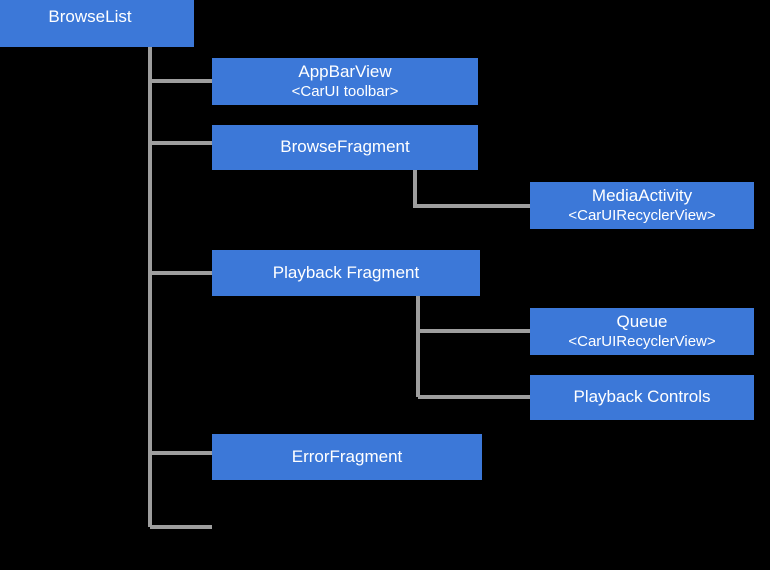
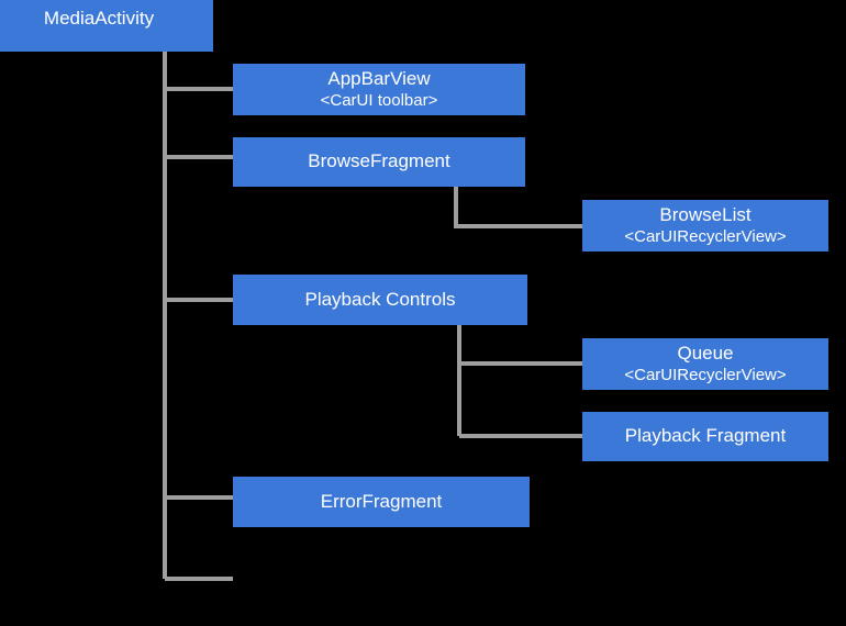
- BrowseList
+ MediaActivity
  AppBarView
  <CarUI toolbar>
  BrowseFragment
- MediaActivity
+ BrowseList
  <CarUIRecyclerView>
- Playback Fragment
+ Playback Controls
  Queue
  <CarUIRecyclerView>
- Playback Controls
+ Playback Fragment
  ErrorFragment
